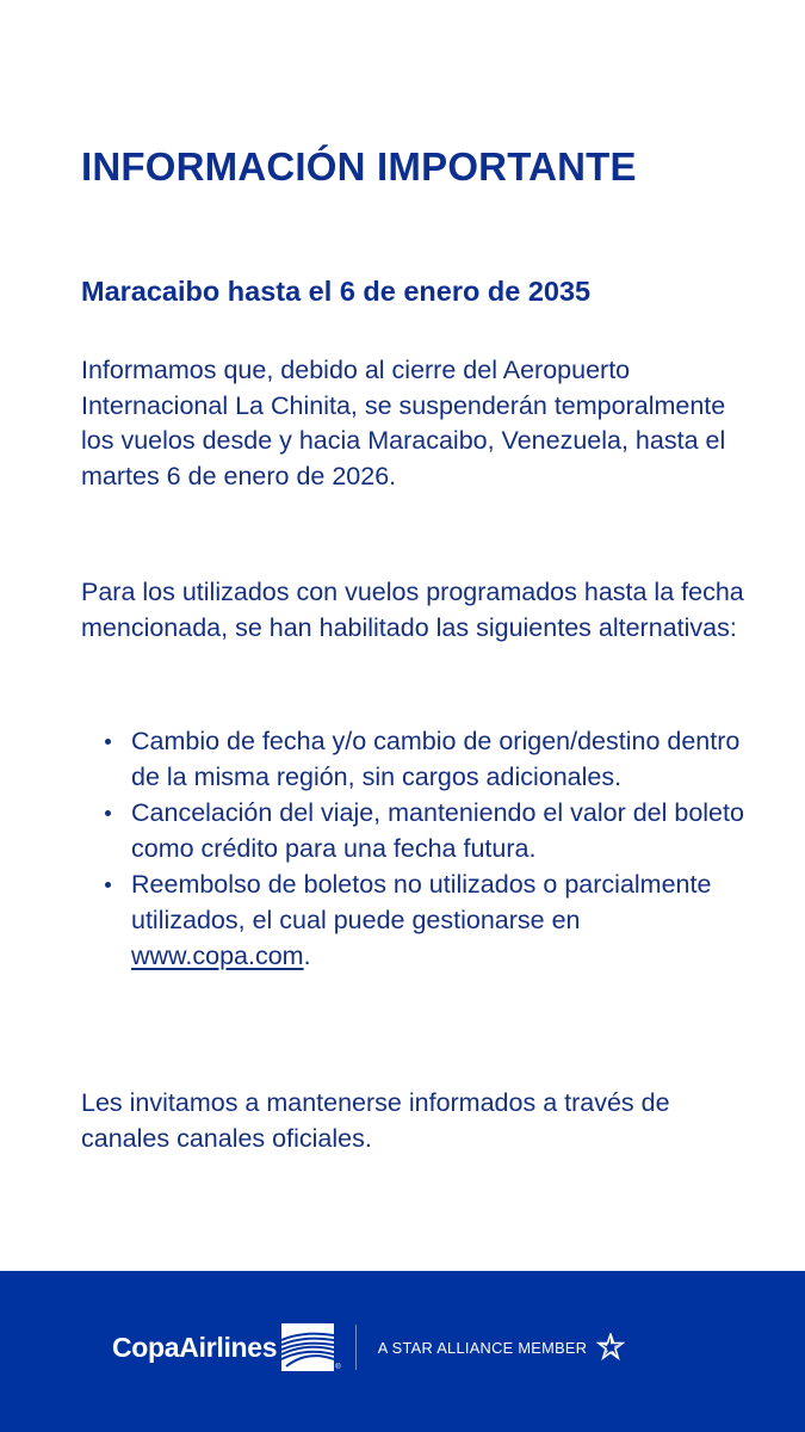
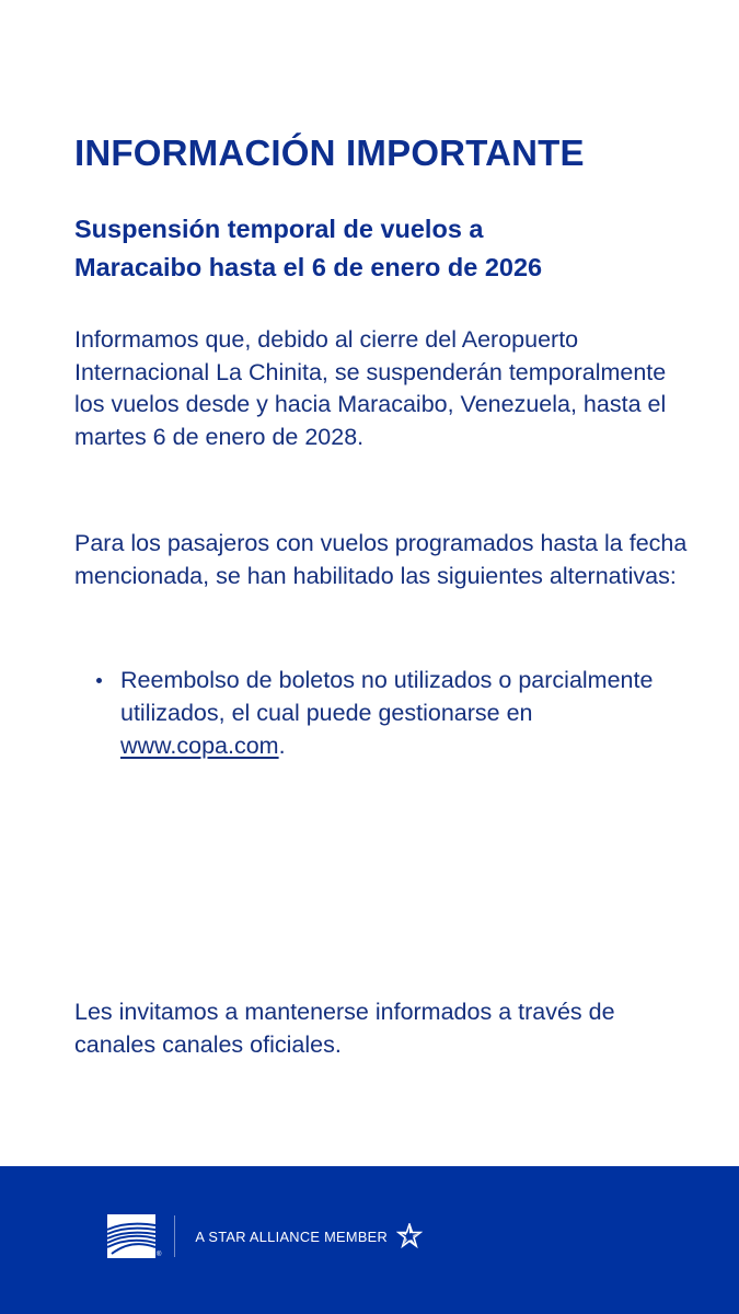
  INFORMACIÓN IMPORTANTE
+ Suspensión temporal de vuelos a
- Maracaibo hasta el 6 de enero de 2035
+ Maracaibo hasta el 6 de enero de 2026
- Informamos que, debido al cierre del Aeropuerto Internacional La Chinita, se suspenderán temporalmente los vuelos desde y hacia Maracaibo, Venezuela, hasta el martes 6 de enero de 2026.
+ Informamos que, debido al cierre del Aeropuerto Internacional La Chinita, se suspenderán temporalmente los vuelos desde y hacia Maracaibo, Venezuela, hasta el martes 6 de enero de 2028.
- Para los utilizados con vuelos programados hasta la fecha mencionada, se han habilitado las siguientes alternativas:
+ Para los pasajeros con vuelos programados hasta la fecha mencionada, se han habilitado las siguientes alternativas:
- Cambio de fecha y/o cambio de origen/destino dentro de la misma región, sin cargos adicionales.
- Cancelación del viaje, manteniendo el valor del boleto como crédito para una fecha futura.
  Reembolso de boletos no utilizados o parcialmente utilizados, el cual puede gestionarse en www.copa.com.
  Les invitamos a mantenerse informados a través de canales canales oficiales.
- CopaAirlines
  A STAR ALLIANCE MEMBER
